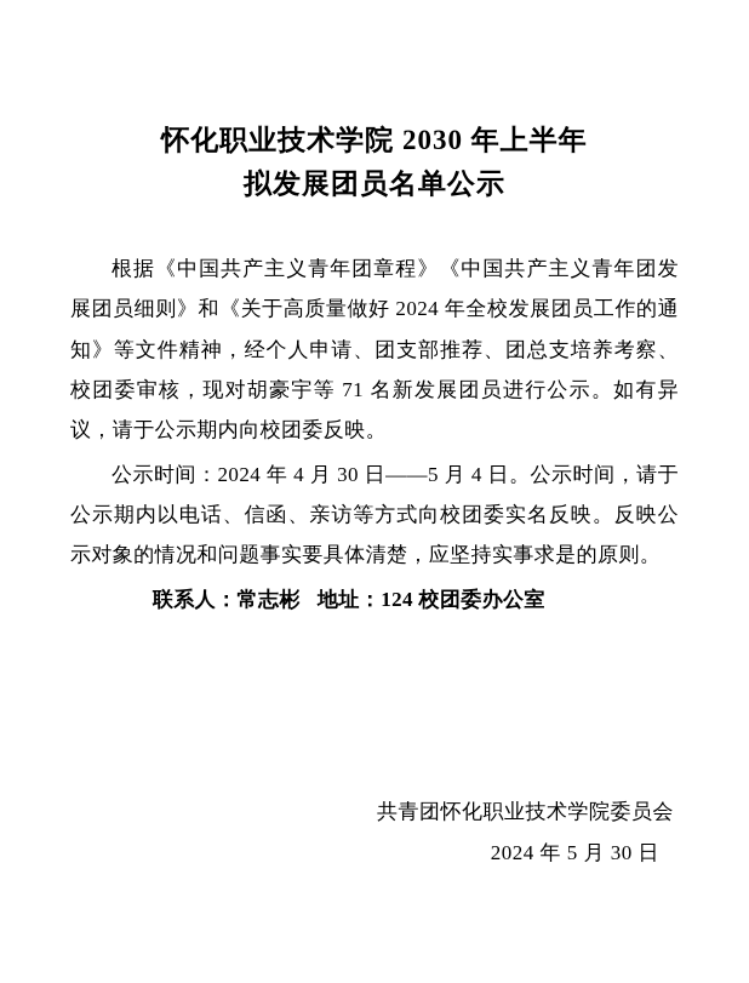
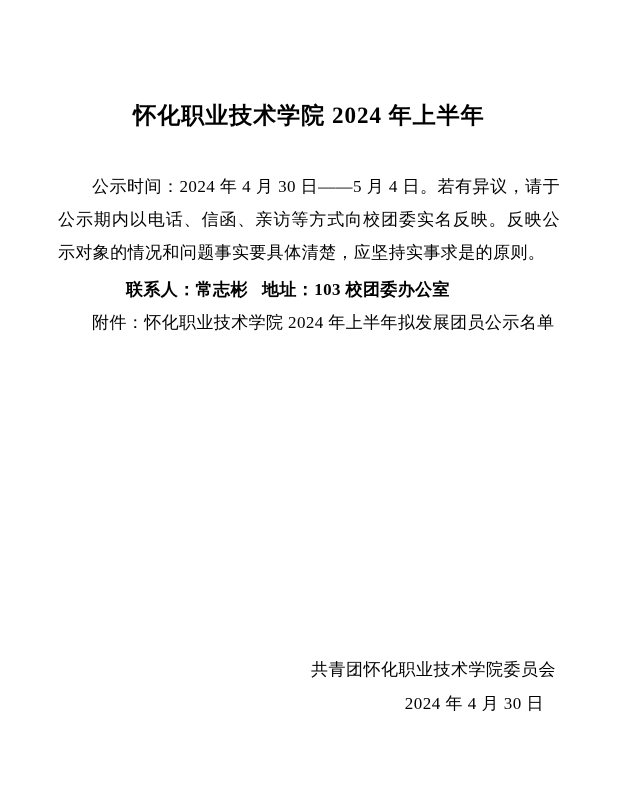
- 怀化职业技术学院 2030 年上半年
+ 怀化职业技术学院 2024 年上半年
- 拟发展团员名单公示
- 根据《中国共产主义青年团章程》《中国共产主义青年团发展团员细则》和《关于高质量做好 2024 年全校发展团员工作的通知》等文件精神，经个人申请、团支部推荐、团总支培养考察、校团委审核，现对胡豪宇等 71 名新发展团员进行公示。如有异议，请于公示期内向校团委反映。
- 公示时间：2024 年 4 月 30 日——5 月 4 日。公示时间，请于公示期内以电话、信函、亲访等方式向校团委实名反映。反映公示对象的情况和问题事实要具体清楚，应坚持实事求是的原则。
+ 公示时间：2024 年 4 月 30 日——5 月 4 日。若有异议，请于公示期内以电话、信函、亲访等方式向校团委实名反映。反映公示对象的情况和问题事实要具体清楚，应坚持实事求是的原则。
- 联系人：常志彬 地址：124 校团委办公室
+ 联系人：常志彬 地址：103 校团委办公室
+ 附件：怀化职业技术学院 2024 年上半年拟发展团员公示名单
  共青团怀化职业技术学院委员会
- 2024 年 5 月 30 日
+ 2024 年 4 月 30 日
